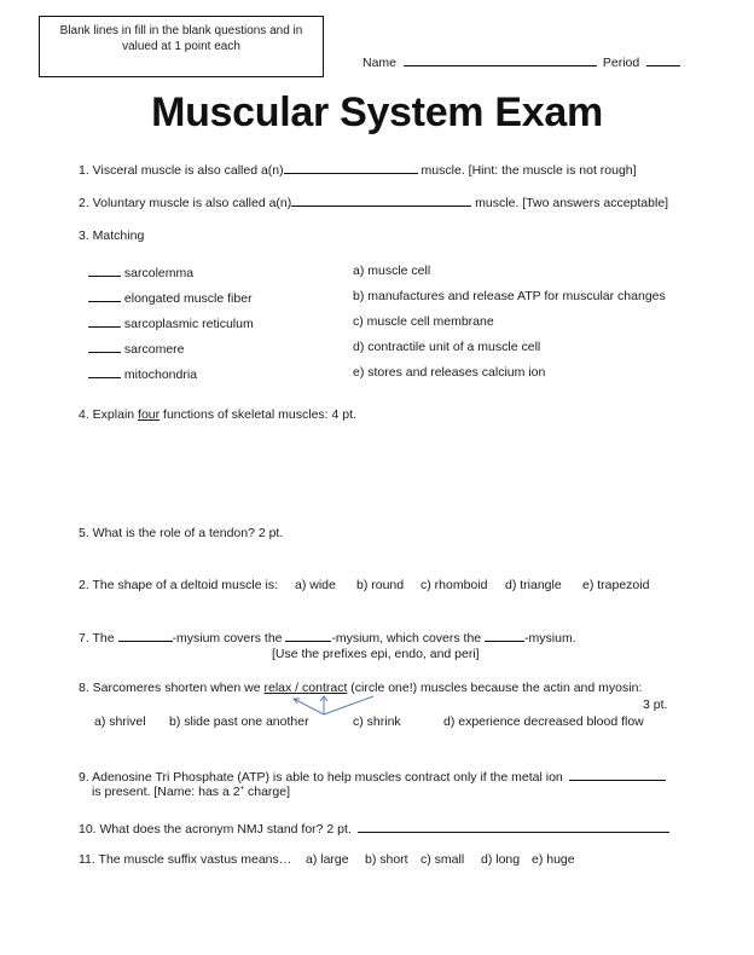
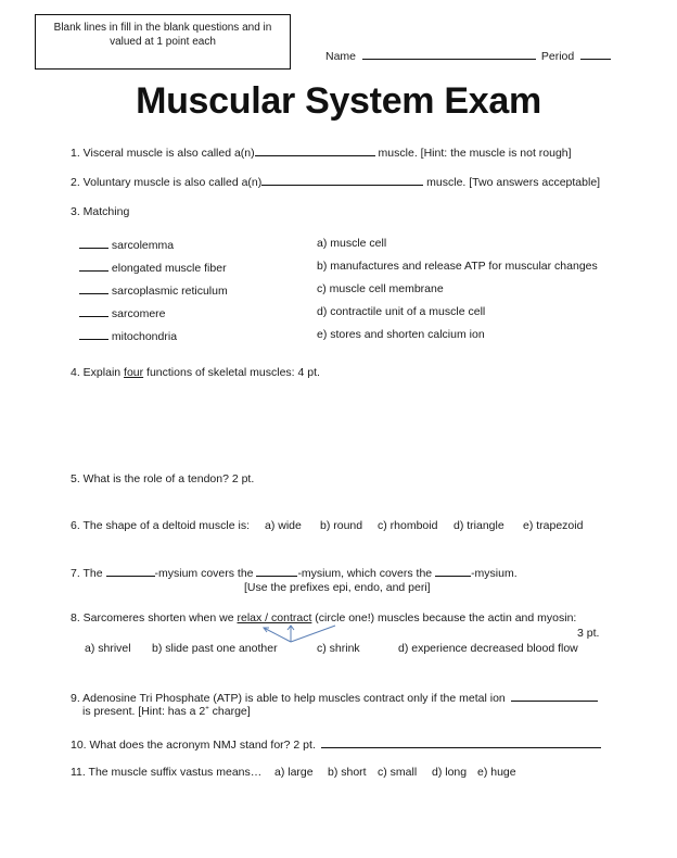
  Blank lines in fill in the blank questions and in
  valued at 1 point each
  Name Period
  Muscular System Exam
  1. Visceral muscle is also called a(n) muscle. [Hint: the muscle is not rough]
  2. Voluntary muscle is also called a(n) muscle. [Two answers acceptable]
  3. Matching
  sarcolemma
  elongated muscle fiber
  sarcoplasmic reticulum
  sarcomere
  mitochondria
  a) muscle cell
  b) manufactures and release ATP for muscular changes
  c) muscle cell membrane
  d) contractile unit of a muscle cell
- e) stores and releases calcium ion
+ e) stores and shorten calcium ion
  4. Explain four functions of skeletal muscles: 4 pt.
  5. What is the role of a tendon? 2 pt.
- 2. The shape of a deltoid muscle is:
+ 6. The shape of a deltoid muscle is:
  a) wide
  b) round
  c) rhomboid
  d) triangle
  e) trapezoid
  7. The -mysium covers the -mysium, which covers the -mysium.
  [Use the prefixes epi, endo, and peri]
  8. Sarcomeres shorten when we relax / contract (circle one!) muscles because the actin and myosin:
  3 pt.
  a) shrivel
  b) slide past one another
  c) shrink
  d) experience decreased blood flow
  9. Adenosine Tri Phosphate (ATP) is able to help muscles contract only if the metal ion
- is present. [Name: has a 2 charge]
+ is present. [Hint: has a 2 charge]
  10. What does the acronym NMJ stand for? 2 pt.
  11. The muscle suffix vastus means…
  a) large
  b) short
  c) small
  d) long
  e) huge
